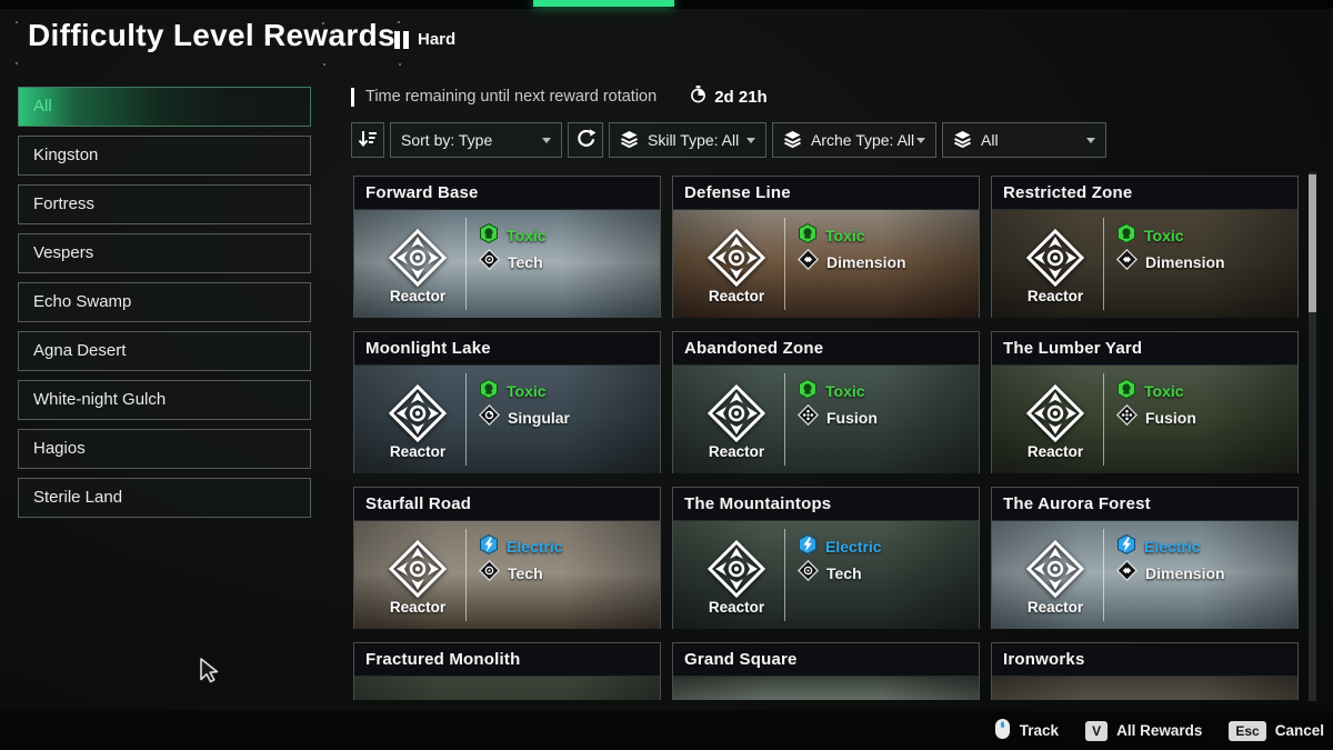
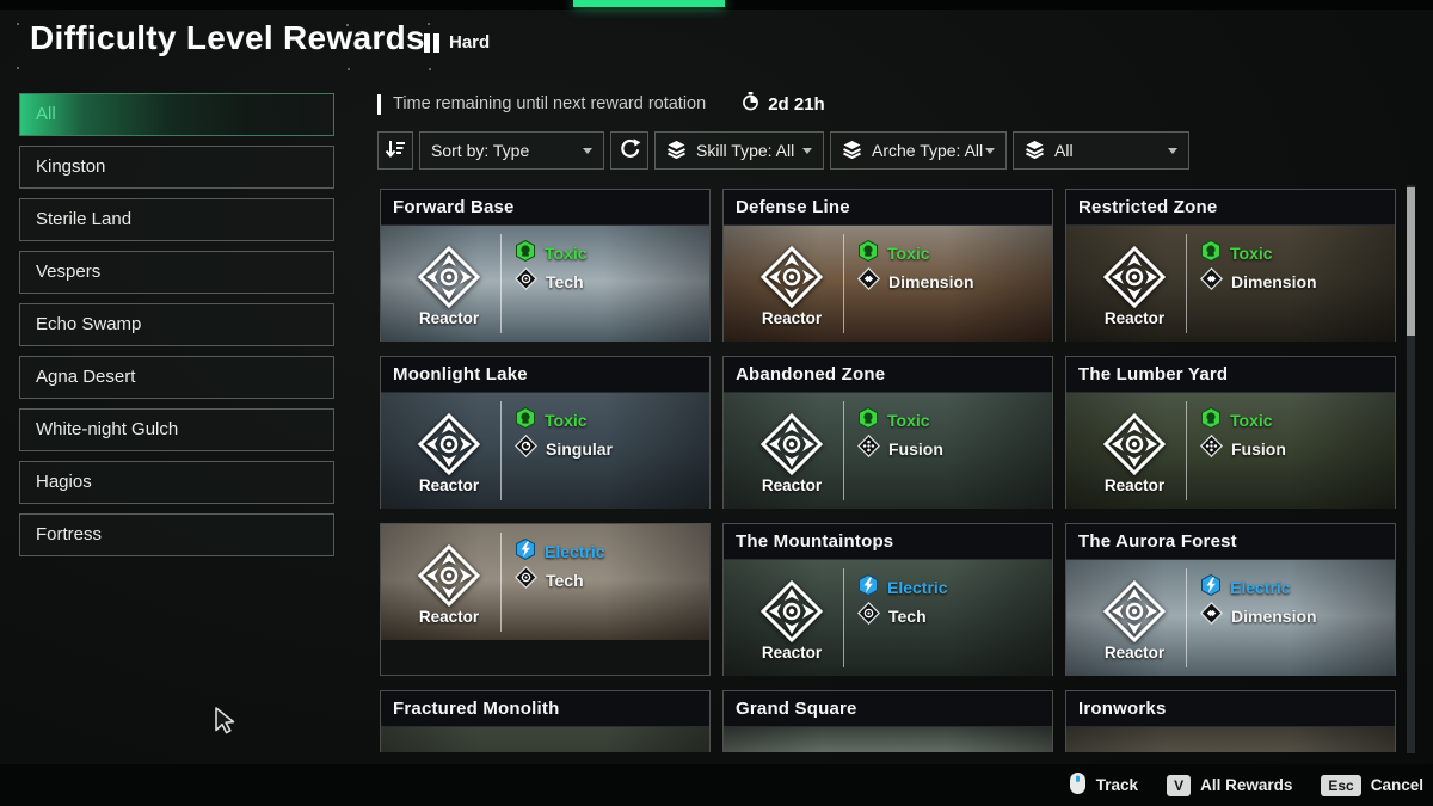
  Difficulty Level Rewards
  Hard
  All
  Kingston
- Fortress
+ Sterile Land
  Vespers
  Echo Swamp
  Agna Desert
  White-night Gulch
  Hagios
- Sterile Land
+ Fortress
  Time remaining until next reward rotation
  2d 21h
  Sort by: Type
  Skill Type: All
  Arche Type: All
  All
  Forward Base
  Reactor
  Toxic
  Tech
  Defense Line
  Reactor
  Toxic
  Dimension
  Restricted Zone
  Reactor
  Toxic
  Dimension
  Moonlight Lake
  Reactor
  Toxic
  Singular
  Abandoned Zone
  Reactor
  Toxic
  Fusion
  The Lumber Yard
  Reactor
  Toxic
  Fusion
- Starfall Road
  Reactor
  Electric
  Tech
  The Mountaintops
  Reactor
  Electric
  Tech
  The Aurora Forest
  Reactor
  Electric
  Dimension
  Fractured Monolith
  Grand Square
  Ironworks
  Track
  V
  All Rewards
  Esc
  Cancel
